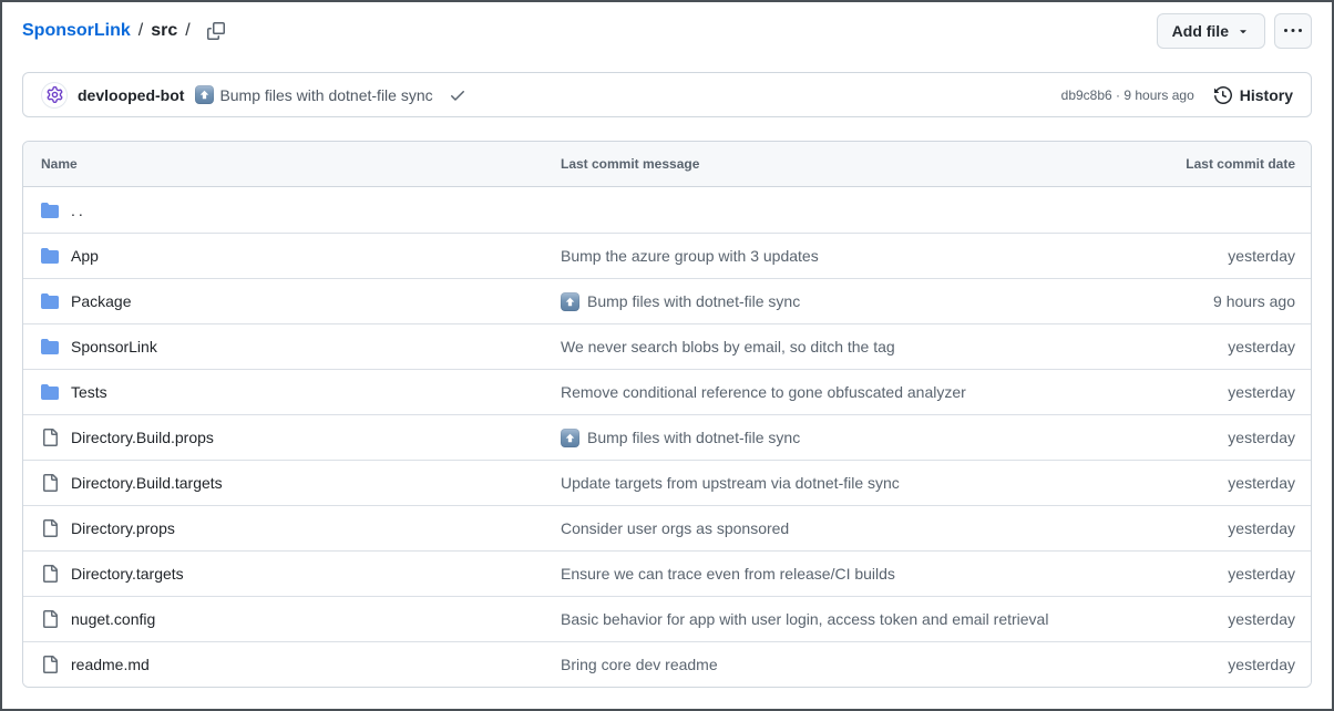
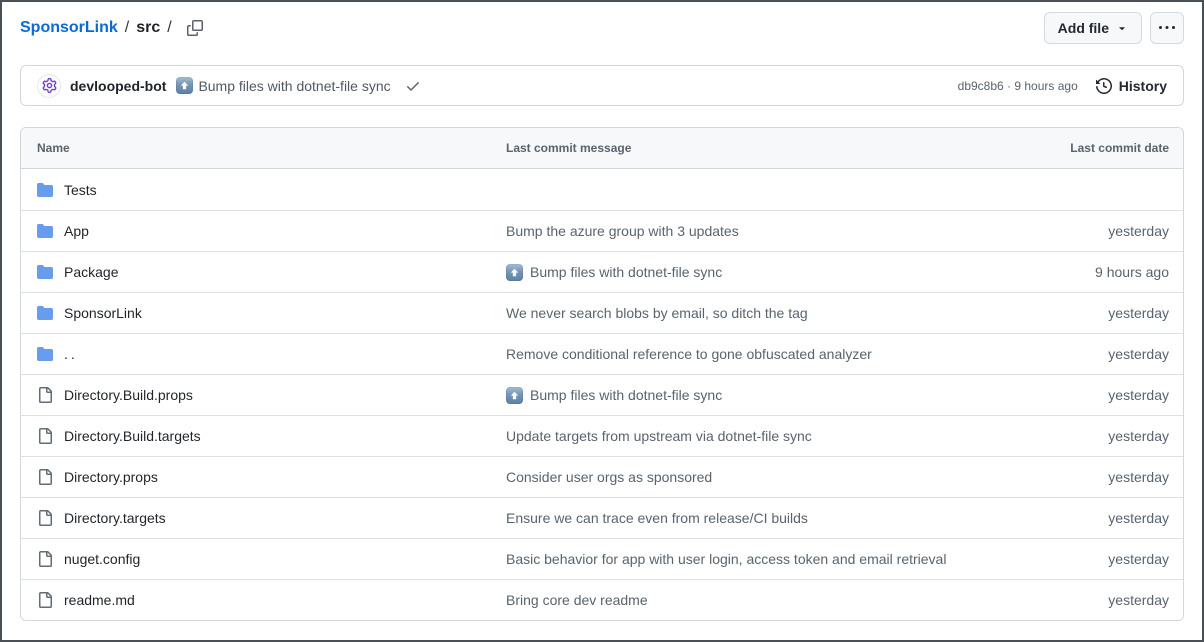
  SponsorLink
  /
  src
  /
  Add file
  devlooped-bot
  Bump files with dotnet-file sync
  db9c8b6 · 9 hours ago
  History
  Name
  Last commit message
  Last commit date
- ..
+ Tests
  App
  Bump the azure group with 3 updates
  yesterday
  Package
  Bump files with dotnet-file sync
  9 hours ago
  SponsorLink
  We never search blobs by email, so ditch the tag
  yesterday
- Tests
+ ..
  Remove conditional reference to gone obfuscated analyzer
  yesterday
  Directory.Build.props
  Bump files with dotnet-file sync
  yesterday
  Directory.Build.targets
  Update targets from upstream via dotnet-file sync
  yesterday
  Directory.props
  Consider user orgs as sponsored
  yesterday
  Directory.targets
  Ensure we can trace even from release/CI builds
  yesterday
  nuget.config
  Basic behavior for app with user login, access token and email retrieval
  yesterday
  readme.md
  Bring core dev readme
  yesterday
